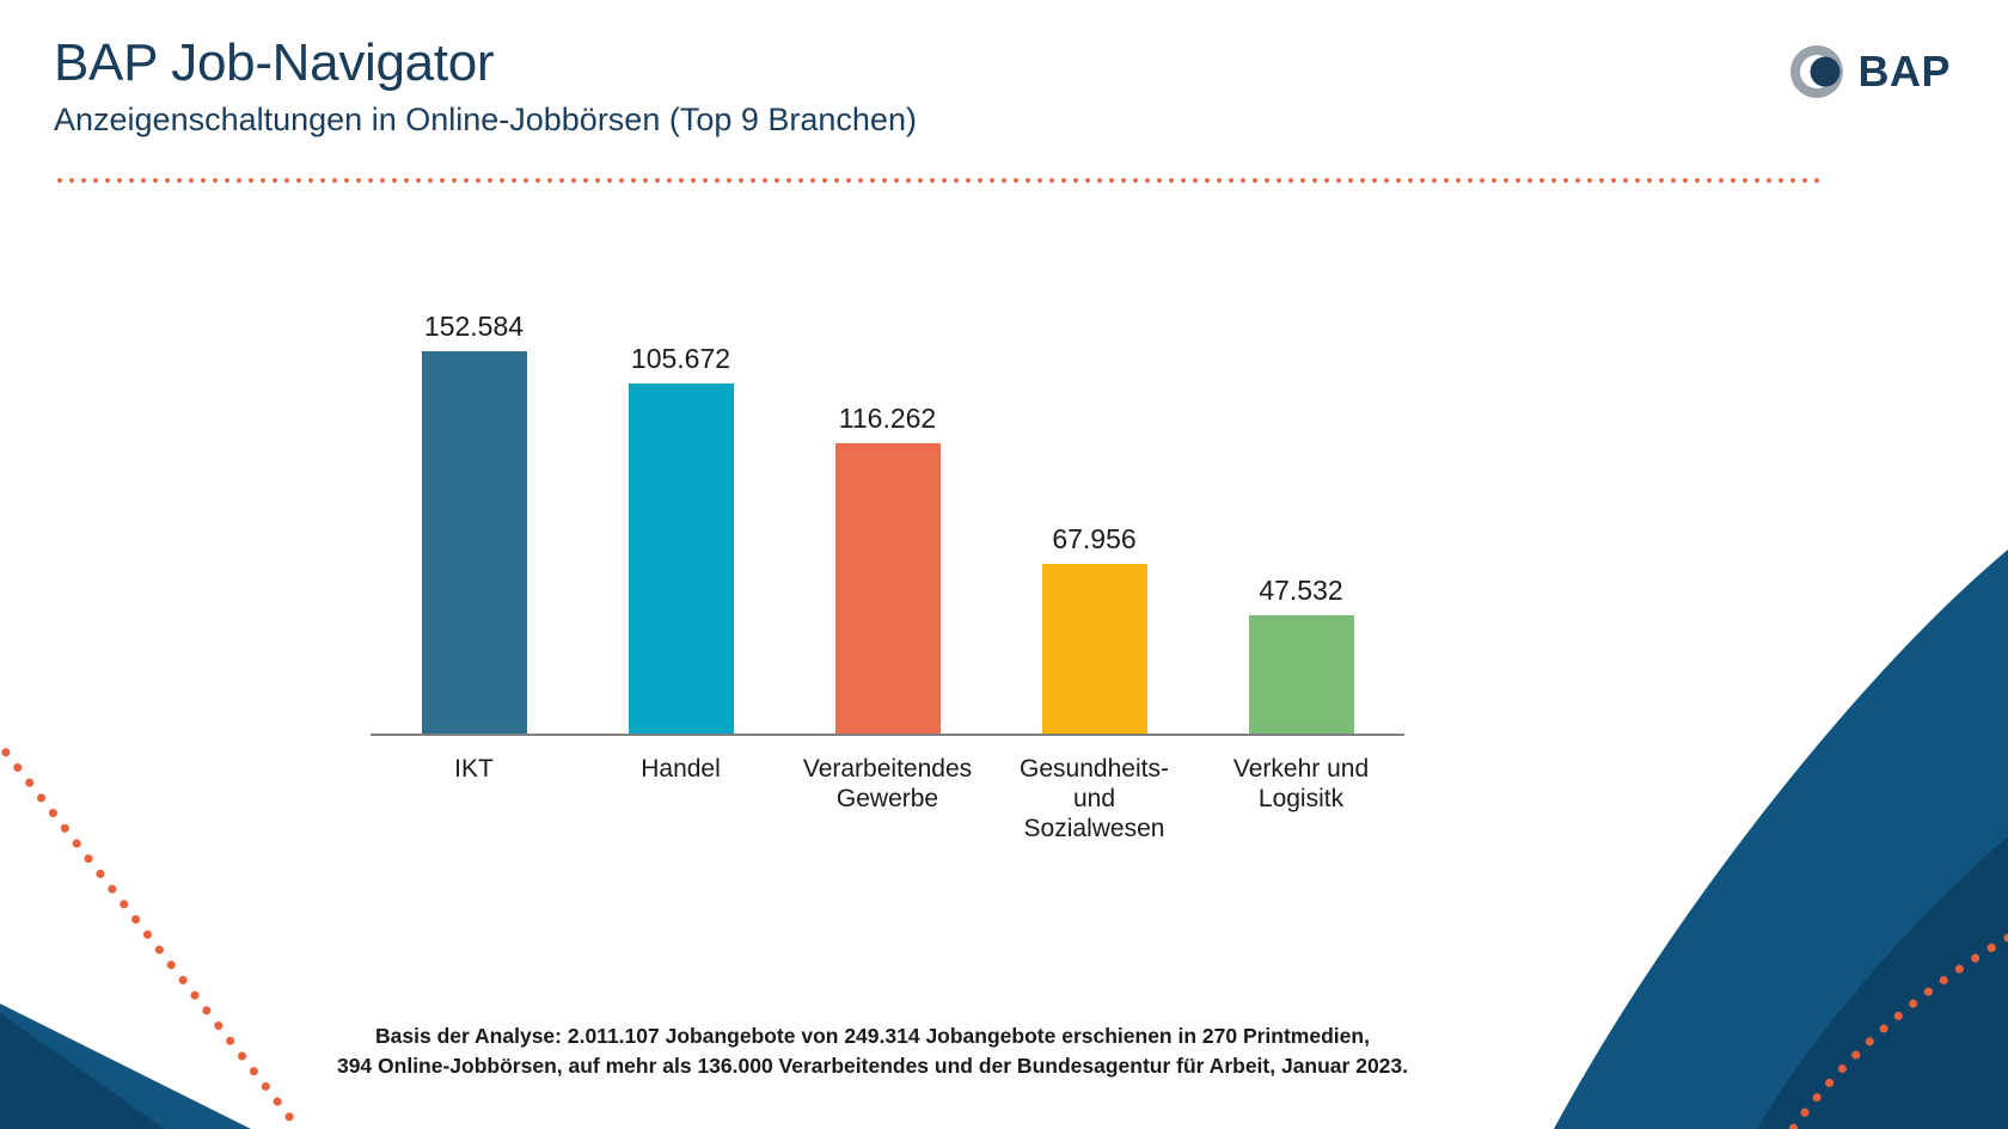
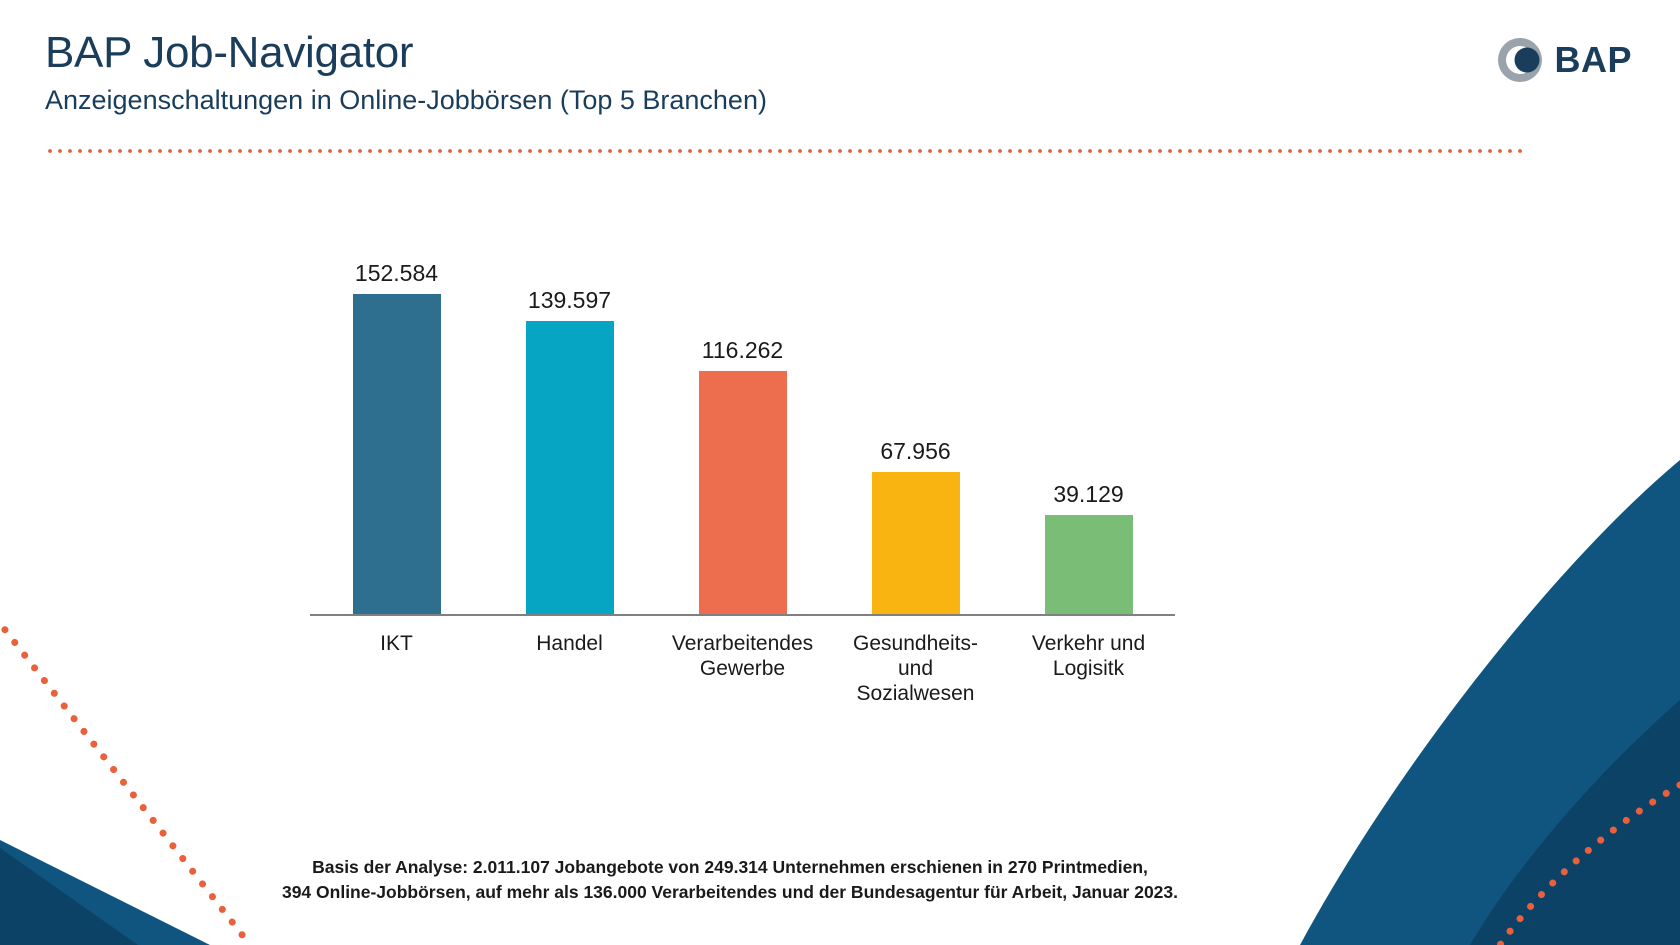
  BAP Job-Navigator
- Anzeigenschaltungen in Online-Jobbörsen (Top 9 Branchen)
+ Anzeigenschaltungen in Online-Jobbörsen (Top 5 Branchen)
  BAP
  152.584
- 105.672
+ 139.597
  116.262
  67.956
- 47.532
+ 39.129
  IKT
  Handel
  Verarbeitendes
  Gewerbe
  Gesundheits-
  und
  Sozialwesen
  Verkehr und
  Logisitk
- Basis der Analyse: 2.011.107 Jobangebote von 249.314 Jobangebote erschienen in 270 Printmedien,
+ Basis der Analyse: 2.011.107 Jobangebote von 249.314 Unternehmen erschienen in 270 Printmedien,
  394 Online-Jobbörsen, auf mehr als 136.000 Verarbeitendes und der Bundesagentur für Arbeit, Januar 2023.
